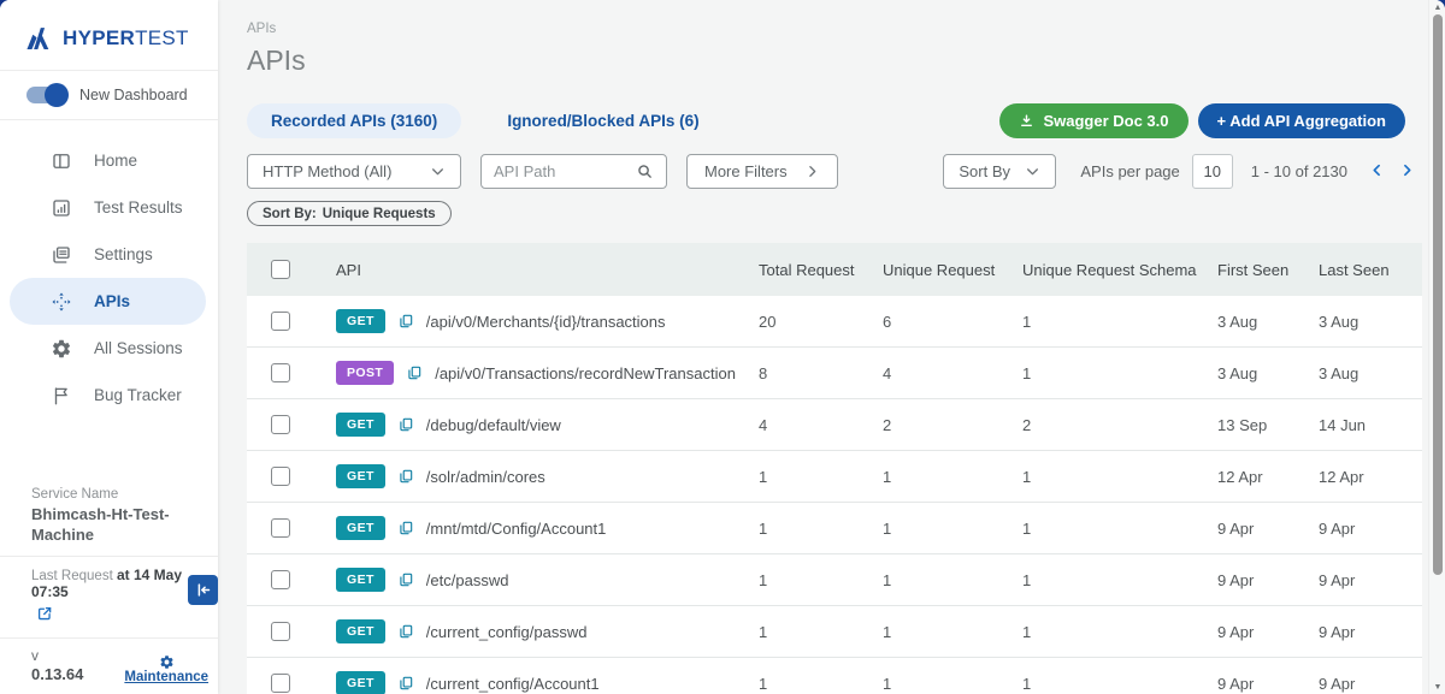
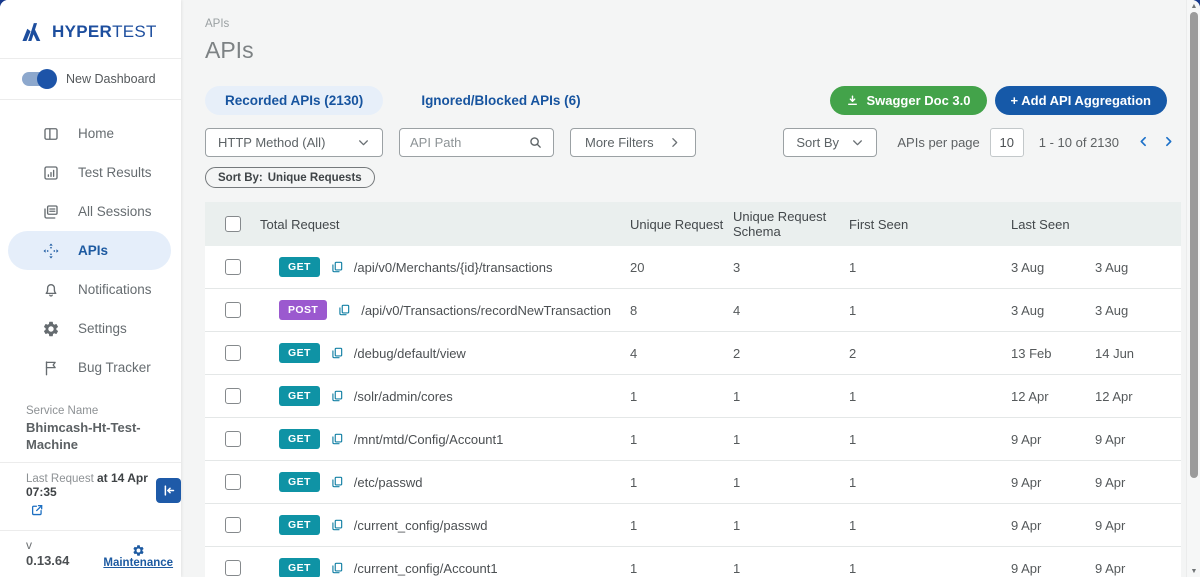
  HYPERTEST
  New Dashboard
  Home
  Test Results
- Settings
+ All Sessions
  APIs
+ Notifications
- All Sessions
+ Settings
  Bug Tracker
  Service Name
  Bhimcash-Ht-Test-Machine
- Last Request at 14 May 07:35
+ Last Request at 14 Apr 07:35
  v
  0.13.64
  Maintenance
  APIs
  APIs
- Recorded APIs (3160)
+ Recorded APIs (2130)
  Ignored/Blocked APIs (6)
  Swagger Doc 3.0
  + Add API Aggregation
  HTTP Method (All)
  API Path
  More Filters
  Sort By
  APIs per page
  10
  1 - 10 of 2130
  Sort By:
  Unique Requests
- API
  Total Request
  Unique Request
  Unique Request Schema
  First Seen
  Last Seen
  GET
  /api/v0/Merchants/{id}/transactions
  20
- 6
+ 3
  1
  3 Aug
  3 Aug
  POST
  /api/v0/Transactions/recordNewTransaction
  8
  4
  1
  3 Aug
  3 Aug
  GET
  /debug/default/view
  4
  2
  2
- 13 Sep
+ 13 Feb
  14 Jun
  GET
  /solr/admin/cores
  1
  1
  1
  12 Apr
  12 Apr
  GET
  /mnt/mtd/Config/Account1
  1
  1
  1
  9 Apr
  9 Apr
  GET
  /etc/passwd
  1
  1
  1
  9 Apr
  9 Apr
  GET
  /current_config/passwd
  1
  1
  1
  9 Apr
  9 Apr
  GET
  /current_config/Account1
  1
  1
  1
  9 Apr
  9 Apr
